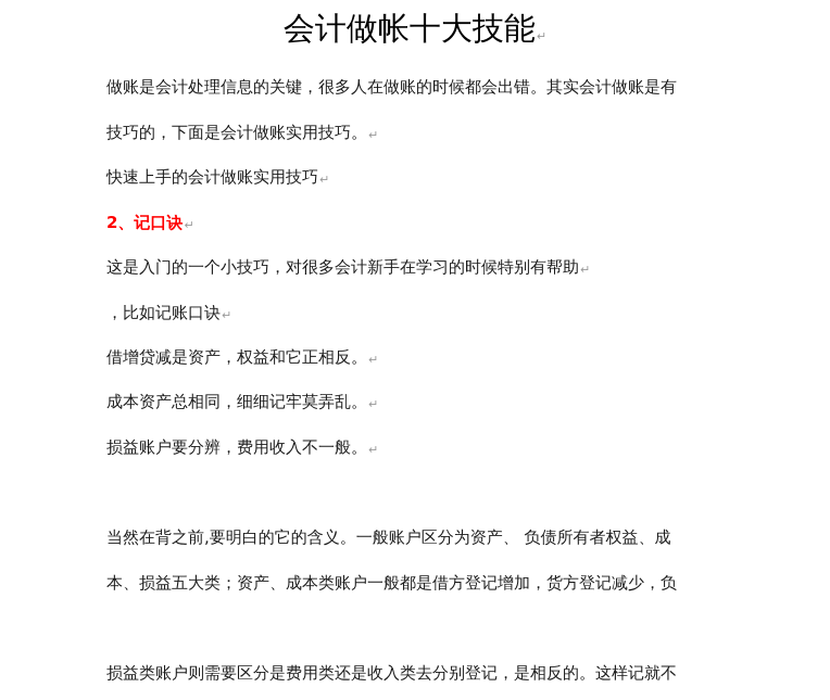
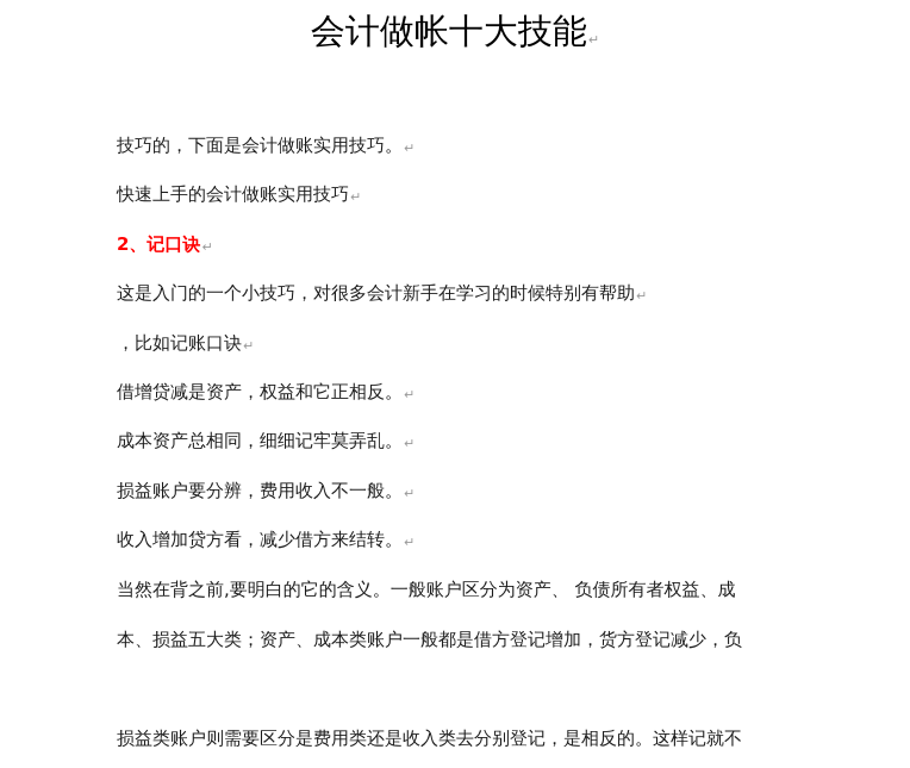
  会计做帐十大技能↵
- 做账是会计处理信息的关键，很多人在做账的时候都会出错。其实会计做账是有
  技巧的，下面是会计做账实用技巧。↵
  快速上手的会计做账实用技巧↵
  2、记口诀↵
  这是入门的一个小技巧，对很多会计新手在学习的时候特别有帮助↵
  ，比如记账口诀↵
  借增贷减是资产，权益和它正相反。↵
  成本资产总相同，细细记牢莫弄乱。↵
  损益账户要分辨，费用收入不一般。↵
+ 收入增加贷方看，减少借方来结转。↵
  当然在背之前,要明白的它的含义。一般账户区分为资产、 负债所有者权益、成
  本、损益五大类；资产、成本类账户一般都是借方登记增加，货方登记减少，负
  损益类账户则需要区分是费用类还是收入类去分别登记，是相反的。这样记就不
